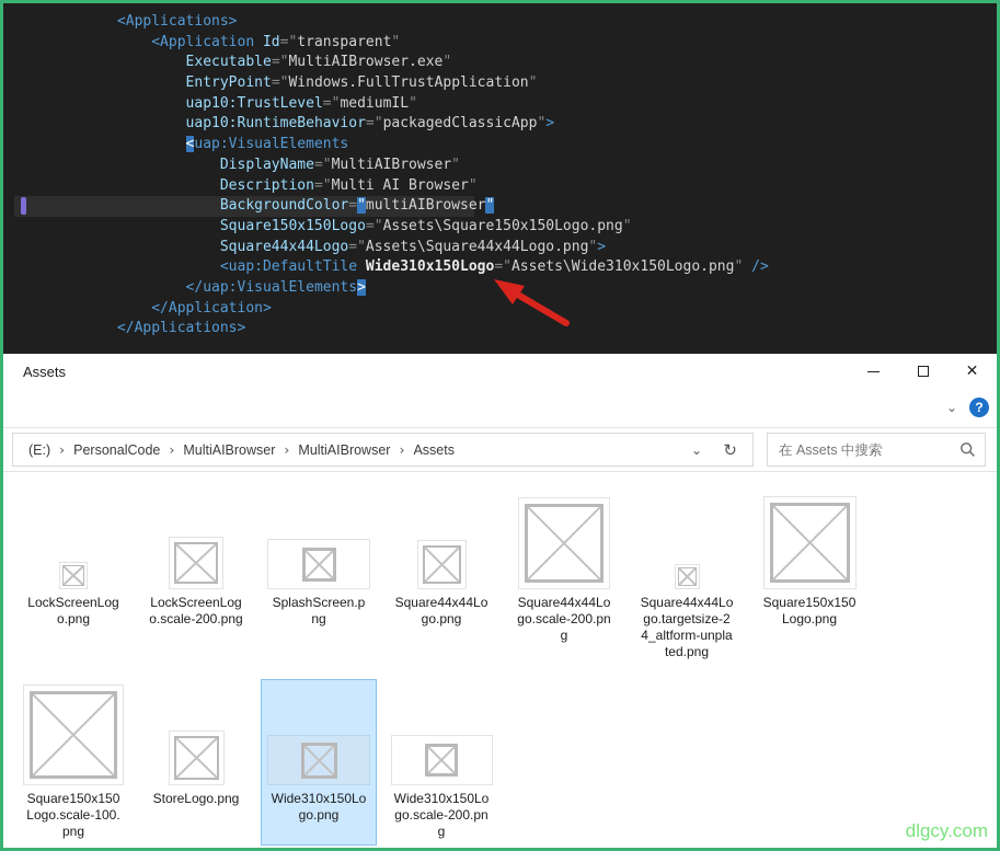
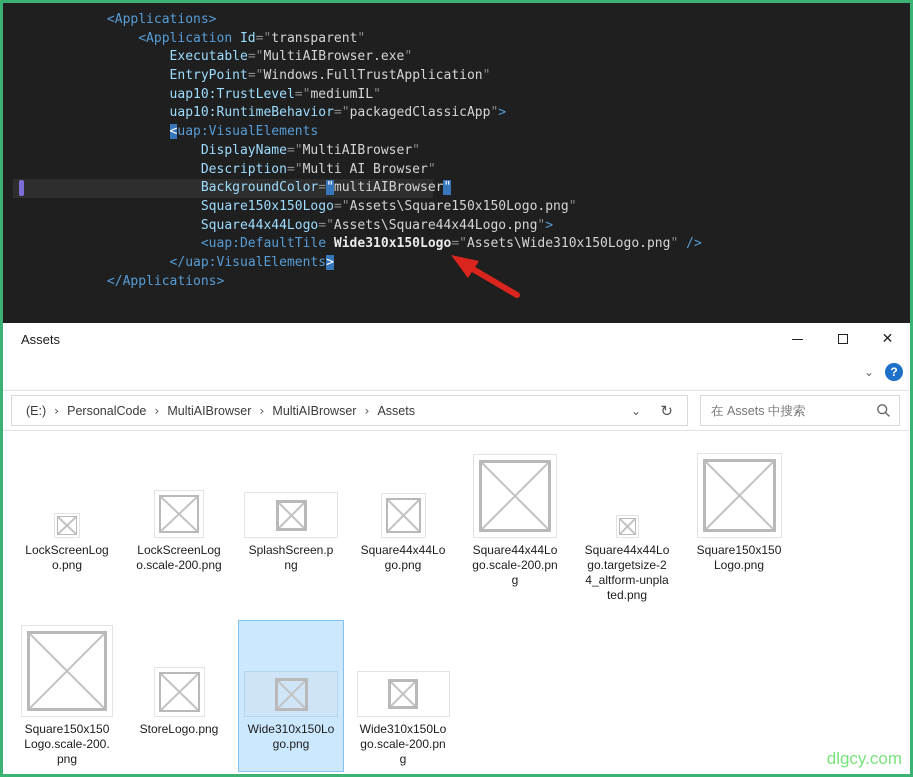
  <Applications>
  <Application Id="transparent"
  Executable="MultiAIBrowser.exe"
  EntryPoint="Windows.FullTrustApplication"
  uap10:TrustLevel="mediumIL"
  uap10:RuntimeBehavior="packagedClassicApp">
  <uap:VisualElements
  DisplayName="MultiAIBrowser"
  Description="Multi AI Browser"
  BackgroundColor="multiAIBrowser"
  Square150x150Logo="Assets\Square150x150Logo.png"
  Square44x44Logo="Assets\Square44x44Logo.png">
  <uap:DefaultTile Wide310x150Logo="Assets\Wide310x150Logo.png" />
  </uap:VisualElements>
- </Application>
  </Applications>
  Assets
  ✕
  ⌄
  ?
  (E:)
  ›
  PersonalCode
  ›
  MultiAIBrowser
  ›
  MultiAIBrowser
  ›
  Assets
  ⌄
  ↻
  在 Assets 中搜索
  LockScreenLog
  o.png
  LockScreenLog
  o.scale-200.png
  SplashScreen.p
  ng
  Square44x44Lo
  go.png
  Square44x44Lo
  go.scale-200.pn
  g
  Square44x44Lo
  go.targetsize-2
  4_altform-unpla
  ted.png
  Square150x150
  Logo.png
  Square150x150
- Logo.scale-100.
+ Logo.scale-200.
  png
  StoreLogo.png
  Wide310x150Lo
  go.png
  Wide310x150Lo
  go.scale-200.pn
  g
  dlgcy.com
